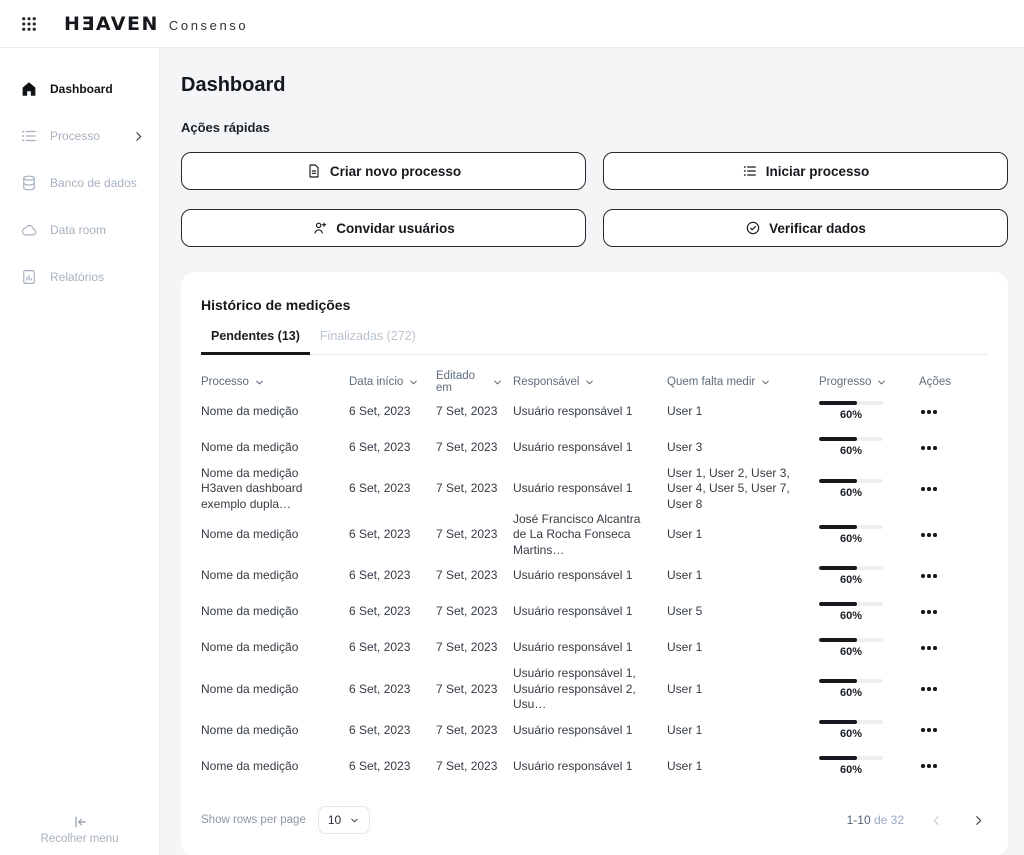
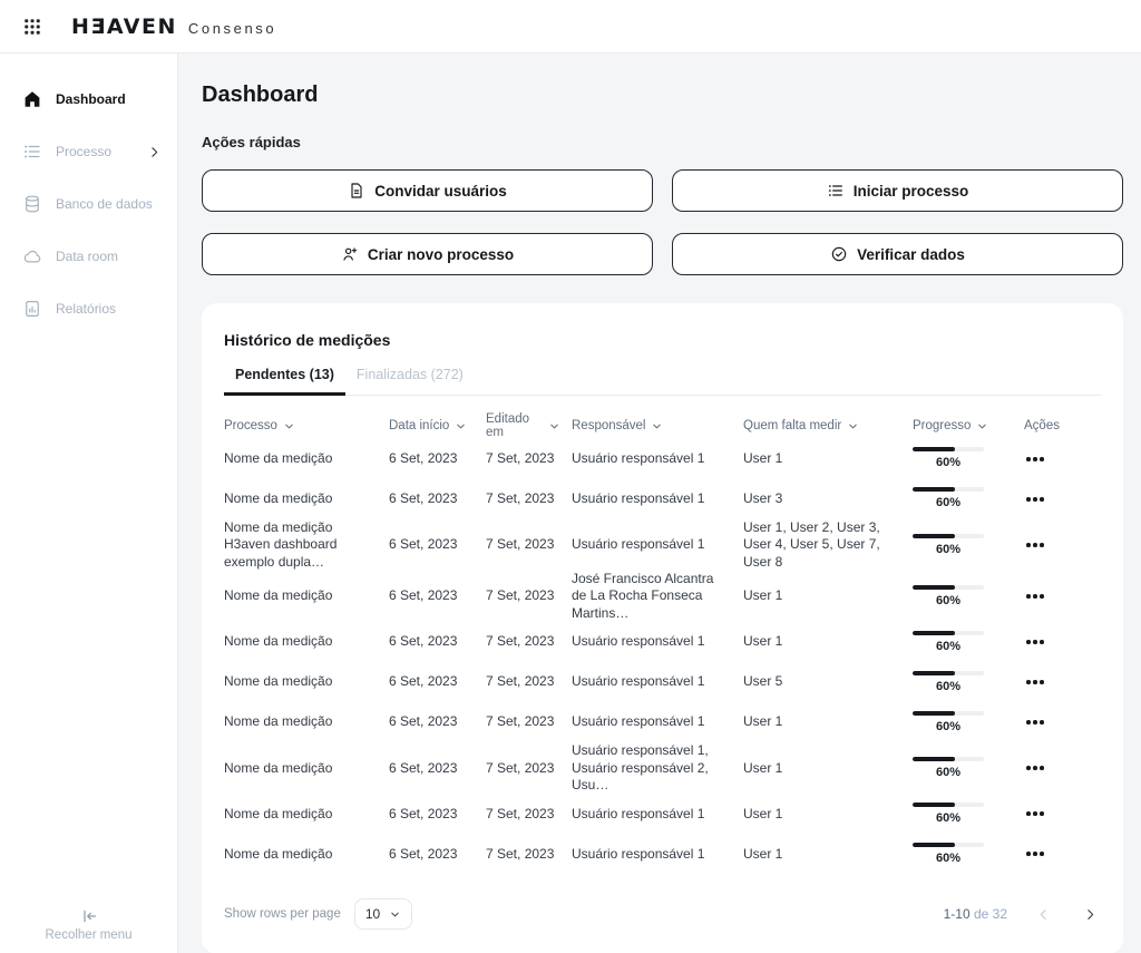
  HƎAVEN
  Consenso
  Dashboard
  Processo
  Banco de dados
  Data room
  Relatórios
  Recolher menu
  Dashboard
  Ações rápidas
- Criar novo processo
+ Convidar usuários
  Iniciar processo
- Convidar usuários
+ Criar novo processo
  Verificar dados
  Histórico de medições
  Pendentes (13)
  Finalizadas (272)
  Processo
  Data início
  Editado em
  Responsável
  Quem falta medir
  Progresso
  Ações
  Nome da medição
  6 Set, 2023
  7 Set, 2023
  Usuário responsável 1
  User 1
  60%
  Nome da medição
  6 Set, 2023
  7 Set, 2023
  Usuário responsável 1
  User 3
  60%
  Nome da medição H3aven dashboard exemplo dupla…
  6 Set, 2023
  7 Set, 2023
  Usuário responsável 1
  User 1, User 2, User 3, User 4, User 5, User 7, User 8
  60%
  Nome da medição
  6 Set, 2023
  7 Set, 2023
  José Francisco Alcantra de La Rocha Fonseca Martins…
  User 1
  60%
  Nome da medição
  6 Set, 2023
  7 Set, 2023
  Usuário responsável 1
  User 1
  60%
  Nome da medição
  6 Set, 2023
  7 Set, 2023
  Usuário responsável 1
  User 5
  60%
  Nome da medição
  6 Set, 2023
  7 Set, 2023
  Usuário responsável 1
  User 1
  60%
  Nome da medição
  6 Set, 2023
  7 Set, 2023
  Usuário responsável 1, Usuário responsável 2, Usu…
  User 1
  60%
  Nome da medição
  6 Set, 2023
  7 Set, 2023
  Usuário responsável 1
  User 1
  60%
  Nome da medição
  6 Set, 2023
  7 Set, 2023
  Usuário responsável 1
  User 1
  60%
  Show rows per page
  10
  1-10 de 32
